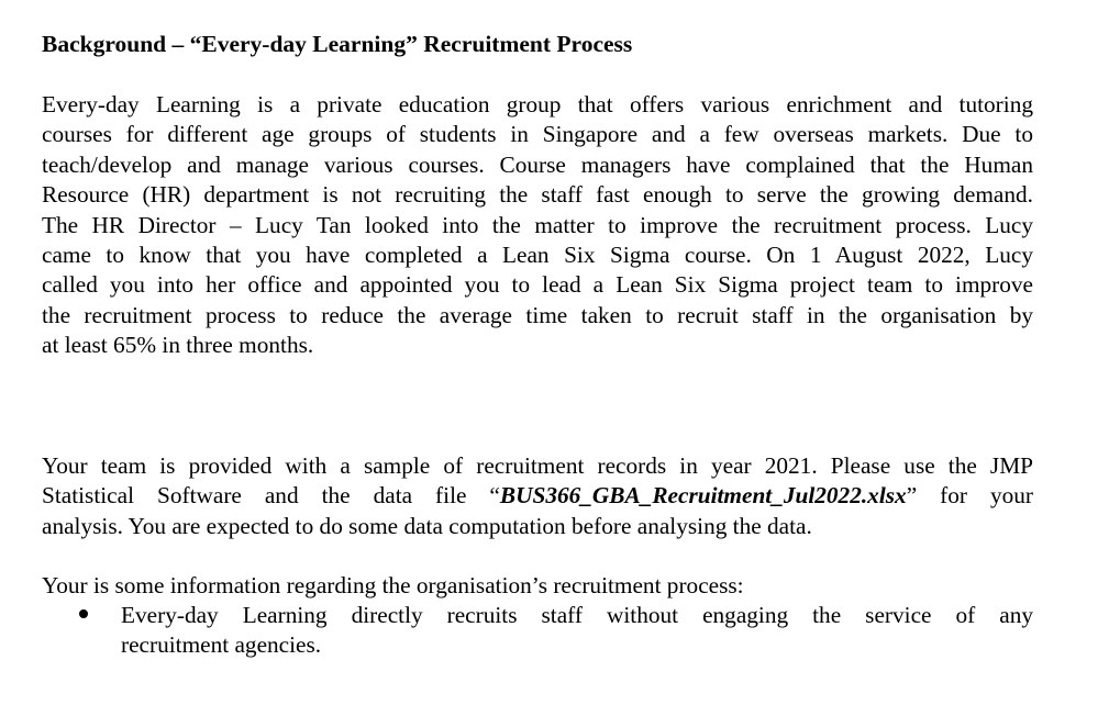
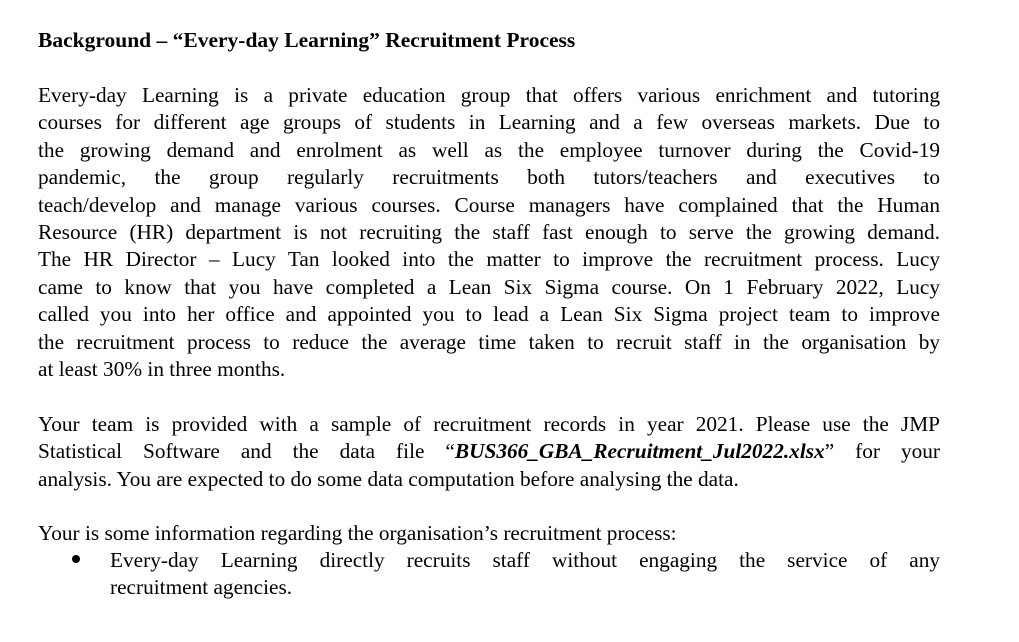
  Background – “Every-day Learning” Recruitment Process
  Every-day Learning is a private education group that offers various enrichment and tutoring
- courses for different age groups of students in Singapore and a few overseas markets. Due to
+ courses for different age groups of students in Learning and a few overseas markets. Due to
+ the growing demand and enrolment as well as the employee turnover during the Covid-19
+ pandemic, the group regularly recruitments both tutors/teachers and executives to
  teach/develop and manage various courses. Course managers have complained that the Human
  Resource (HR) department is not recruiting the staff fast enough to serve the growing demand.
  The HR Director – Lucy Tan looked into the matter to improve the recruitment process. Lucy
- came to know that you have completed a Lean Six Sigma course. On 1 August 2022, Lucy
+ came to know that you have completed a Lean Six Sigma course. On 1 February 2022, Lucy
  called you into her office and appointed you to lead a Lean Six Sigma project team to improve
  the recruitment process to reduce the average time taken to recruit staff in the organisation by
- at least 65% in three months.
+ at least 30% in three months.
  Your team is provided with a sample of recruitment records in year 2021. Please use the JMP
  Statistical Software and the data file “BUS366_GBA_Recruitment_Jul2022.xlsx” for your
  analysis. You are expected to do some data computation before analysing the data.
  Your is some information regarding the organisation’s recruitment process:
  Every-day Learning directly recruits staff without engaging the service of any
  recruitment agencies.
